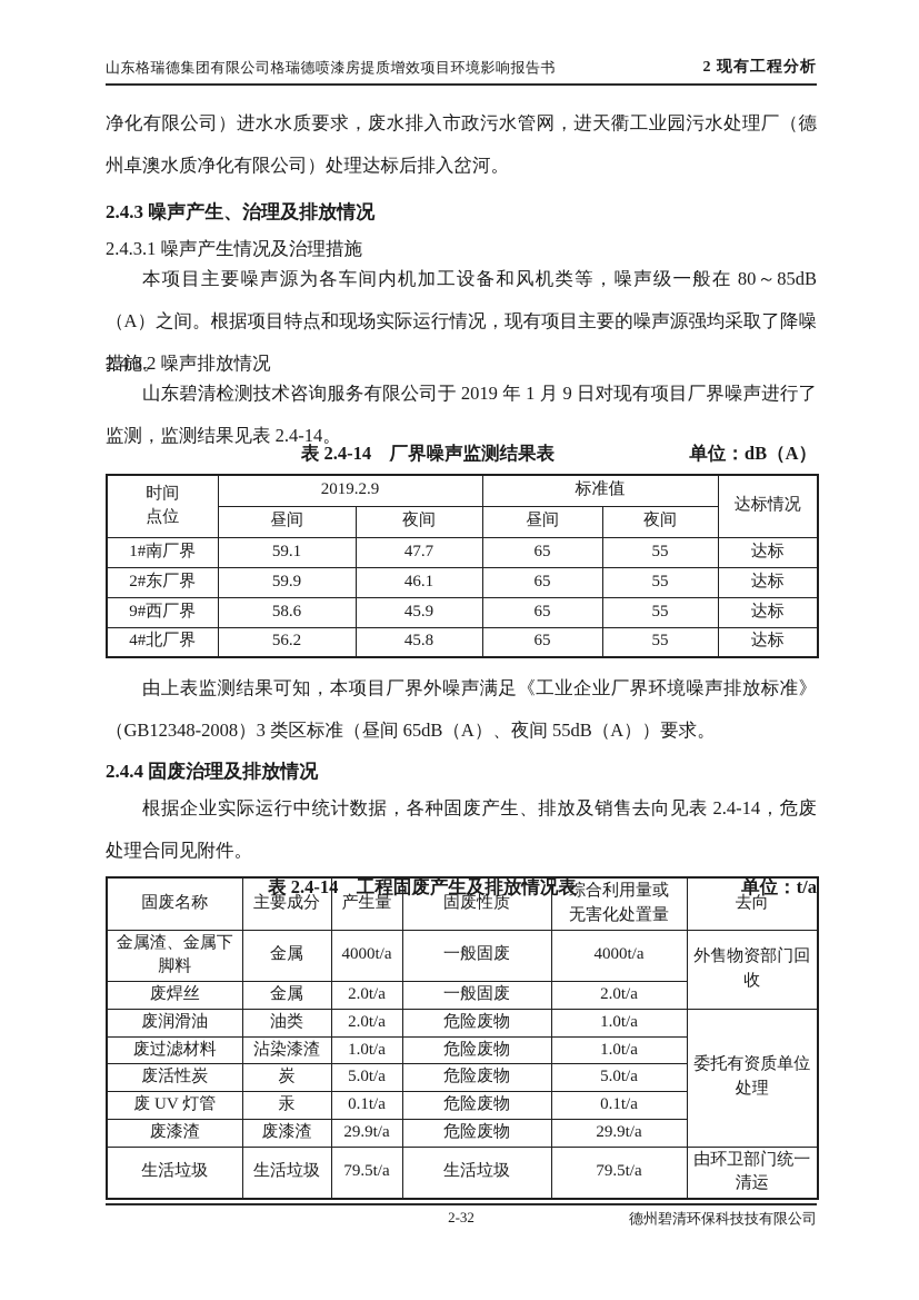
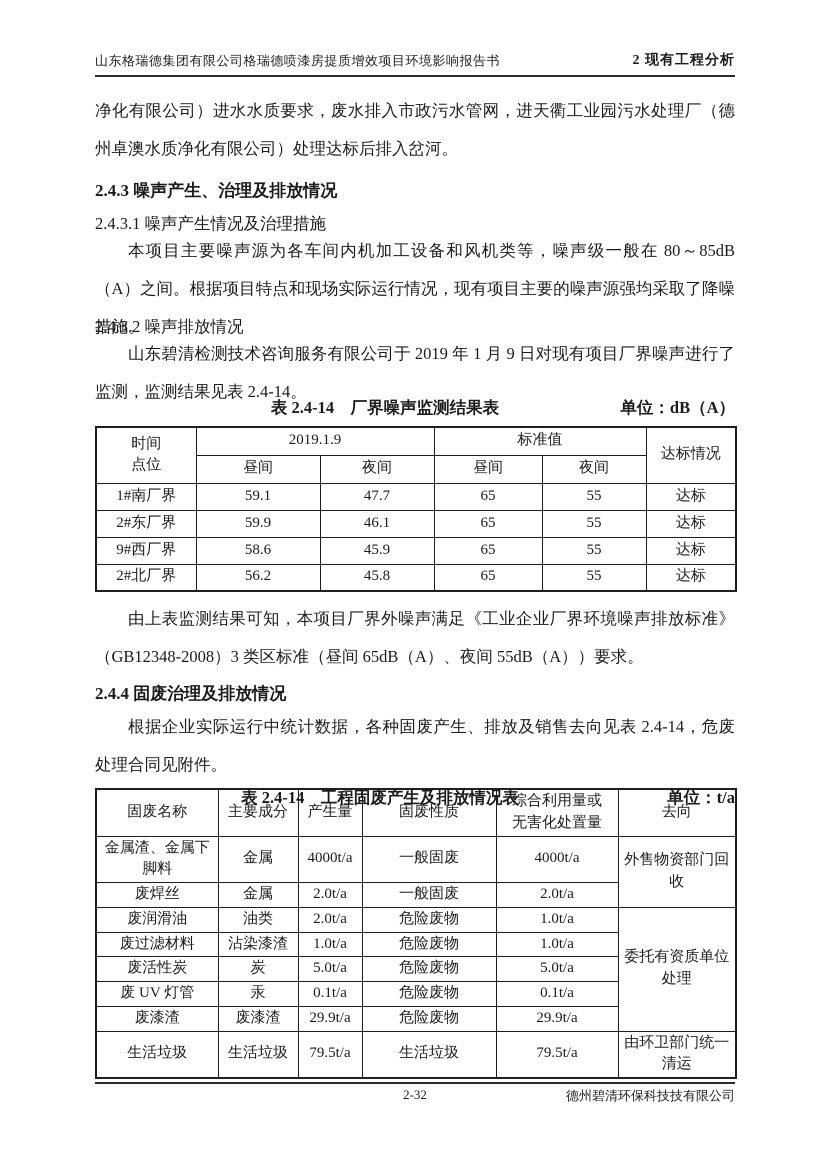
  山东格瑞德集团有限公司格瑞德喷漆房提质增效项目环境影响报告书
  2 现有工程分析
  净化有限公司）进水水质要求，废水排入市政污水管网，进天衢工业园污水处理厂（德州卓澳水质净化有限公司）处理达标后排入岔河。
  2.4.3 噪声产生、治理及排放情况
  2.4.3.1 噪声产生情况及治理措施
  本项目主要噪声源为各车间内机加工设备和风机类等，噪声级一般在 80～85dB（A）之间。根据项目特点和现场实际运行情况，现有项目主要的噪声源强均采取了降噪措施。
  2.4.3.2 噪声排放情况
  山东碧清检测技术咨询服务有限公司于 2019 年 1 月 9 日对现有项目厂界噪声进行了监测，监测结果见表 2.4-14。
  表 2.4-14 厂界噪声监测结果表
  单位：dB（A）
- 时间 点位	2019.2.9	标准值	达标情况
+ 时间 点位	2019.1.9	标准值	达标情况
  昼间	夜间	昼间	夜间
  1#南厂界	59.1	47.7	65	55	达标
  2#东厂界	59.9	46.1	65	55	达标
  9#西厂界	58.6	45.9	65	55	达标
- 4#北厂界	56.2	45.8	65	55	达标
+ 2#北厂界	56.2	45.8	65	55	达标
  由上表监测结果可知，本项目厂界外噪声满足《工业企业厂界环境噪声排放标准》（GB12348-2008）3 类区标准（昼间 65dB（A）、夜间 55dB（A））要求。
  2.4.4 固废治理及排放情况
  根据企业实际运行中统计数据，各种固废产生、排放及销售去向见表 2.4-14，危废处理合同见附件。
  表 2.4-14 工程固废产生及排放情况表
  单位：t/a
  固废名称	主要成分	产生量	固废性质	综合利用量或 无害化处置量	去向
  金属渣、金属下脚料	金属	4000t/a	一般固废	4000t/a	外售物资部门回收
  废焊丝	金属	2.0t/a	一般固废	2.0t/a
  废润滑油	油类	2.0t/a	危险废物	1.0t/a	委托有资质单位处理
  废过滤材料	沾染漆渣	1.0t/a	危险废物	1.0t/a
  废活性炭	炭	5.0t/a	危险废物	5.0t/a
  废 UV 灯管	汞	0.1t/a	危险废物	0.1t/a
  废漆渣	废漆渣	29.9t/a	危险废物	29.9t/a
  生活垃圾	生活垃圾	79.5t/a	生活垃圾	79.5t/a	由环卫部门统一清运
  2-32
  德州碧清环保科技技有限公司
